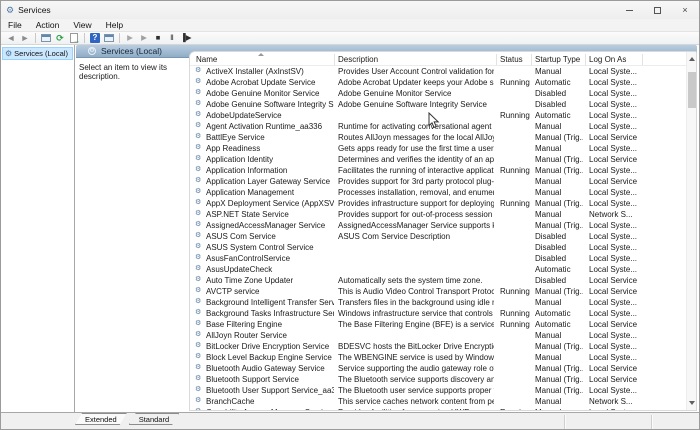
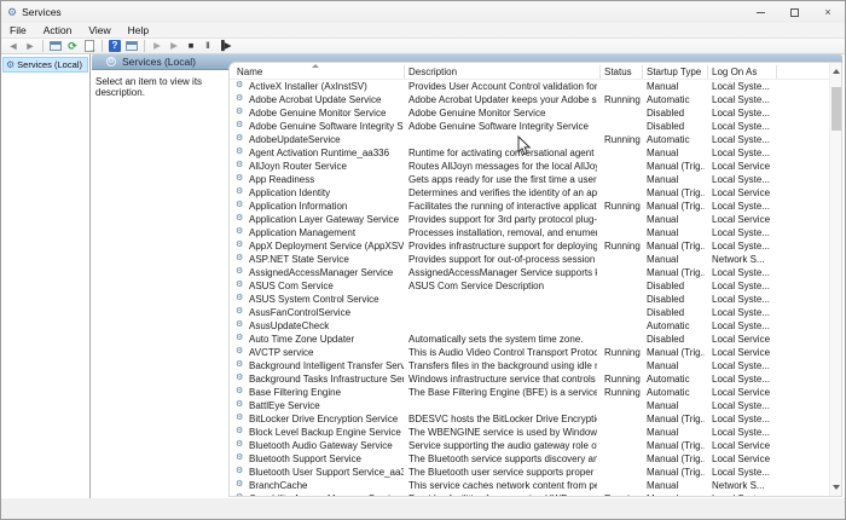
  ⚙
  Services
  ×
  File
  Action
  View
  Help
  ◄
  ►
  ⟳
  ?
  ▶
  ▶
  ■
  Ⅱ
  ▐▶
  ⚙
  Services (Local)
  Services (Local)
  Select an item to view its description.
  Name
  Description
  Status
  Startup Type
  Log On As
  ActiveX Installer (AxInstSV)
  Provides User Account Control validation for
  Manual
  Local Syste...
  Adobe Acrobat Update Service
  Adobe Acrobat Updater keeps your Adobe s
  Running
  Automatic
  Local Syste...
  Adobe Genuine Monitor Service
  Adobe Genuine Monitor Service
  Disabled
  Local Syste...
  Adobe Genuine Software Integrity S
  Adobe Genuine Software Integrity Service
  Disabled
  Local Syste...
  AdobeUpdateService
  Running
  Automatic
  Local Syste...
  Agent Activation Runtime_aa336
  Runtime for activating convrsational agent
  Manual
  Local Syste...
- BattlEye Service
+ AllJoyn Router Service
  Routes AllJoyn messages for the local AllJo
  Manual (Trig..
  Local Service
  App Readiness
  Gets apps ready for use the first time a user
  Manual
  Local Syste...
  Application Identity
  Determines and verifies the identity of an ap
  Manual (Trig..
  Local Service
  Application Information
  Facilitates the running of interactive applicat
  Running
  Manual (Trig..
  Local Syste...
  Application Layer Gateway Service
  Provides support for 3rd party protocol plug-
  Manual
  Local Service
  Application Management
  Processes installation, removal, and enume
  Manual
  Local Syste...
  AppX Deployment Service (AppXSV
  Provides infrastructure support for deploying
  Running
  Manual (Trig..
  Local Syste...
  ASP.NET State Service
  Provides support for out-of-process session
  Manual
  Network S...
  AssignedAccessManager Service
  AssignedAccessManager Service supports
  Manual (Trig..
  Local Syste...
  ASUS Com Service
  ASUS Com Service Description
  Disabled
  Local Syste...
  ASUS System Control Service
  Disabled
  Local Syste...
  AsusFanControlService
  Disabled
  Local Syste...
  AsusUpdateCheck
  Automatic
  Local Syste...
  Auto Time Zone Updater
  Automatically sets the system time zone.
  Disabled
  Local Service
  AVCTP service
  This is Audio Video Control Transport Protoc
  Running
  Manual (Trig..
  Local Service
  Background Intelligent Transfer Serv
  Transfers files in the background using idle
  Manual
  Local Syste...
  Background Tasks Infrastructure Ser
  Windows infrastructure service that controls
  Running
  Automatic
  Local Syste...
  Base Filtering Engine
  The Base Filtering Engine (BFE) is a service
  Running
  Automatic
  Local Service
- AllJoyn Router Service
+ BattlEye Service
  Manual
  Local Syste...
  BitLocker Drive Encryption Service
  BDESVC hosts the BitLocker Drive Encrypti
  Manual (Trig..
  Local Syste...
  Block Level Backup Engine Service
  The WBENGINE service is used by Window
  Manual
  Local Syste...
  Bluetooth Audio Gateway Service
  Service supporting the audio gateway role o
  Manual (Trig..
  Local Service
  Bluetooth Support Service
  The Bluetooth service supports discovery an
  Manual (Trig..
  Local Service
  Bluetooth User Support Service_aa3
  The Bluetooth user service supports proper
  Manual (Trig..
  Local Syste...
  BranchCache
  This service caches network content from p
  Manual
  Network S...
- Extended
- Standard
